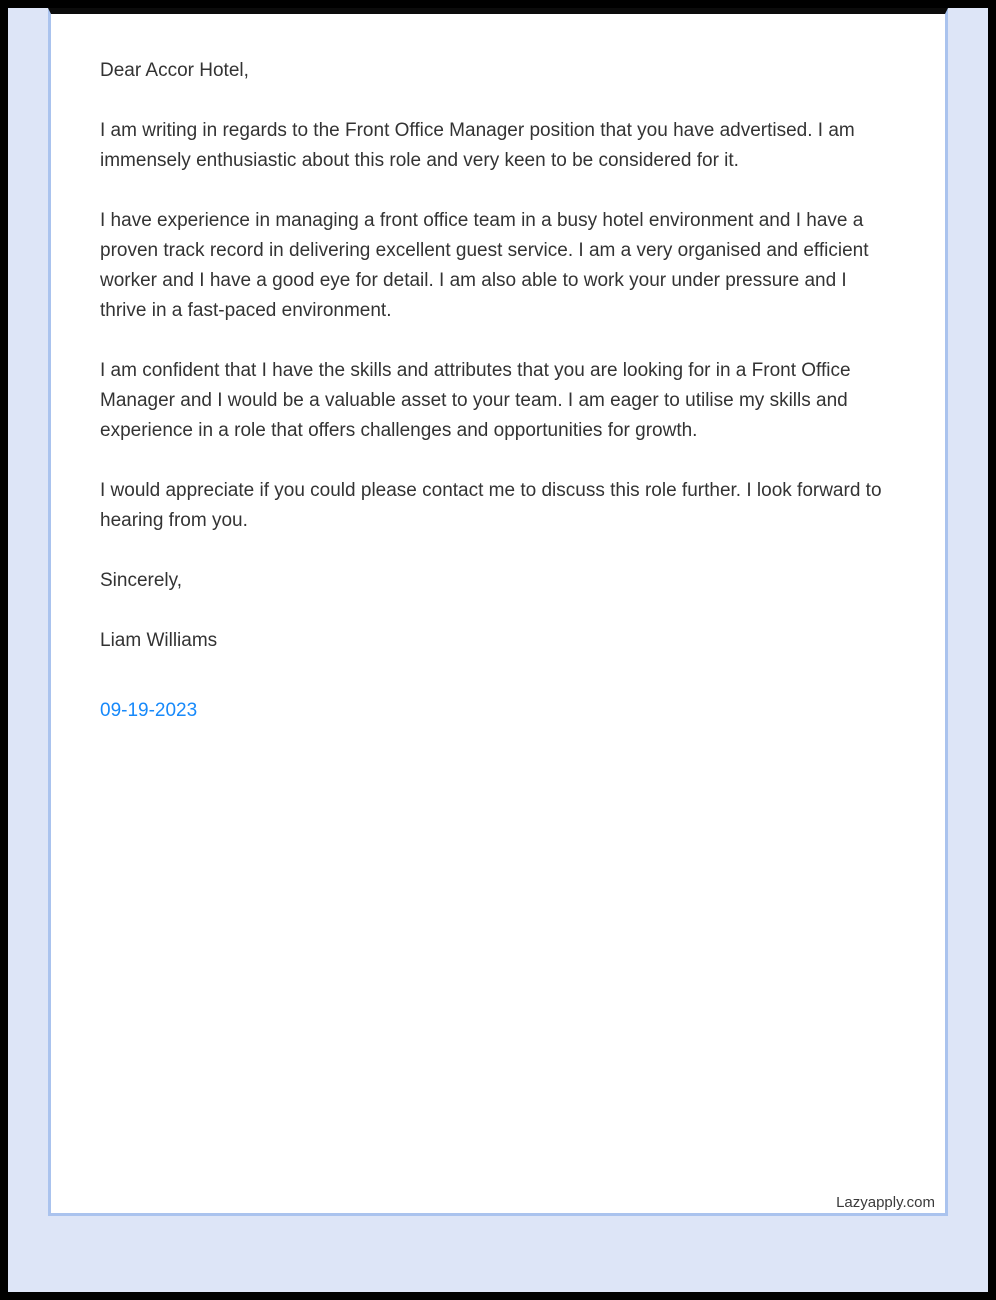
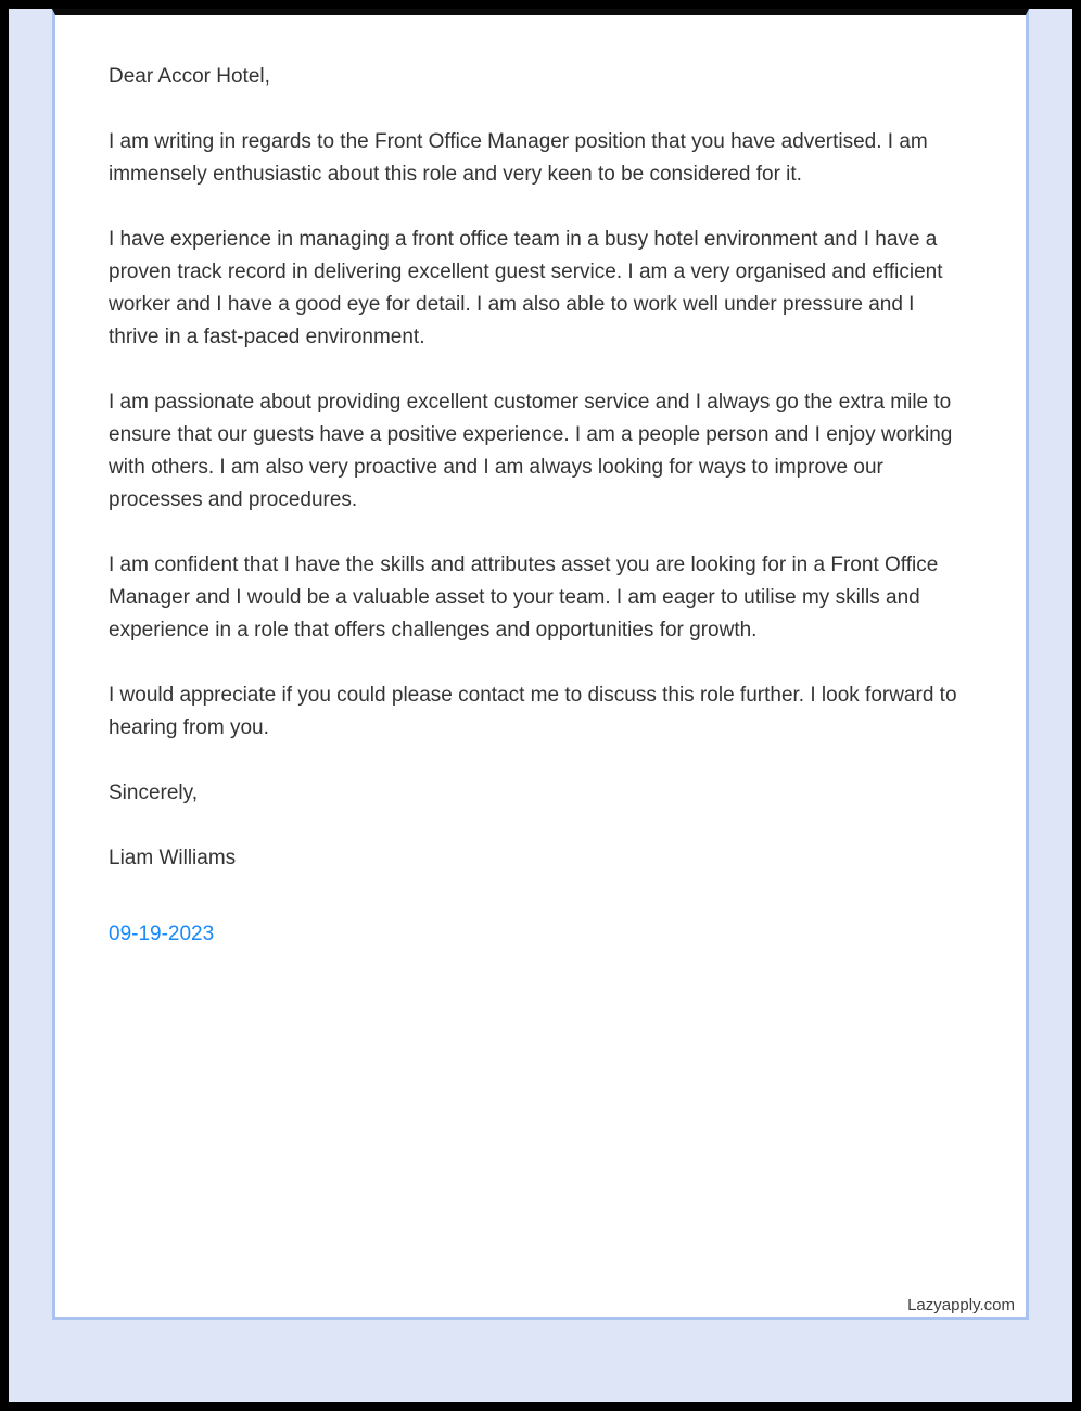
  Dear Accor Hotel,
  I am writing in regards to the Front Office Manager position that you have advertised. I am immensely enthusiastic about this role and very keen to be considered for it.
- I have experience in managing a front office team in a busy hotel environment and I have a proven track record in delivering excellent guest service. I am a very organised and efficient worker and I have a good eye for detail. I am also able to work your under pressure and I thrive in a fast-paced environment.
+ I have experience in managing a front office team in a busy hotel environment and I have a proven track record in delivering excellent guest service. I am a very organised and efficient worker and I have a good eye for detail. I am also able to work well under pressure and I thrive in a fast-paced environment.
+ I am passionate about providing excellent customer service and I always go the extra mile to ensure that our guests have a positive experience. I am a people person and I enjoy working with others. I am also very proactive and I am always looking for ways to improve our processes and procedures.
- I am confident that I have the skills and attributes that you are looking for in a Front Office Manager and I would be a valuable asset to your team. I am eager to utilise my skills and experience in a role that offers challenges and opportunities for growth.
+ I am confident that I have the skills and attributes asset you are looking for in a Front Office Manager and I would be a valuable asset to your team. I am eager to utilise my skills and experience in a role that offers challenges and opportunities for growth.
  I would appreciate if you could please contact me to discuss this role further. I look forward to hearing from you.
  Sincerely,
  Liam Williams
  09-19-2023
  Lazyapply.com
